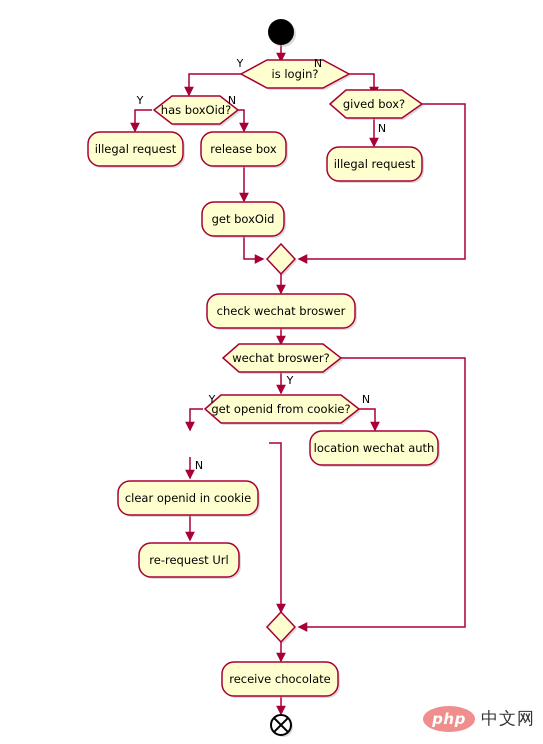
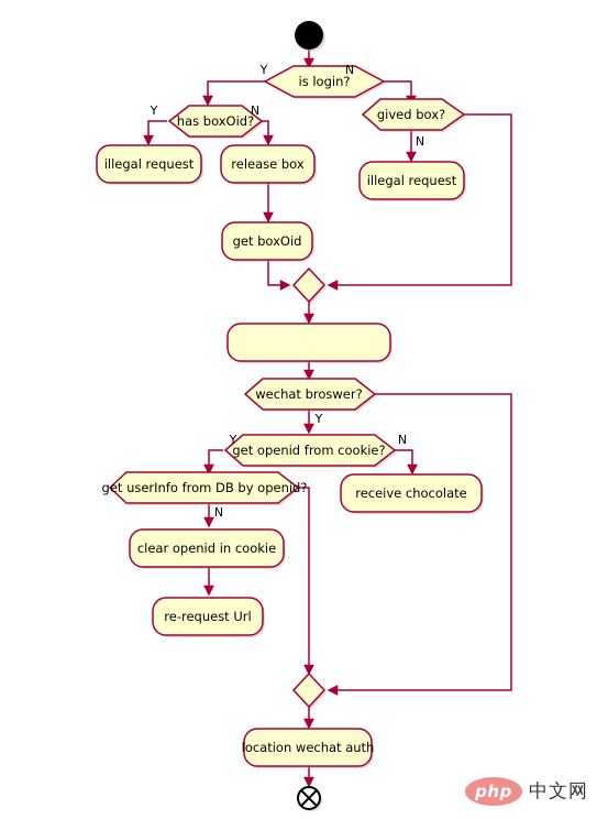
  is login?
  Y
  N
  has boxOid?
  Y
  N
  gived box?
  N
  illegal request
  release box
  illegal request
  get boxOid
- check wechat broswer
  wechat broswer?
  Y
  get openid from cookie?
  Y
  N
+ get userInfo from DB by openid?
  N
- location wechat auth
+ receive chocolate
  clear openid in cookie
  re-request Url
- receive chocolate
+ location wechat auth
  php
  中文网
